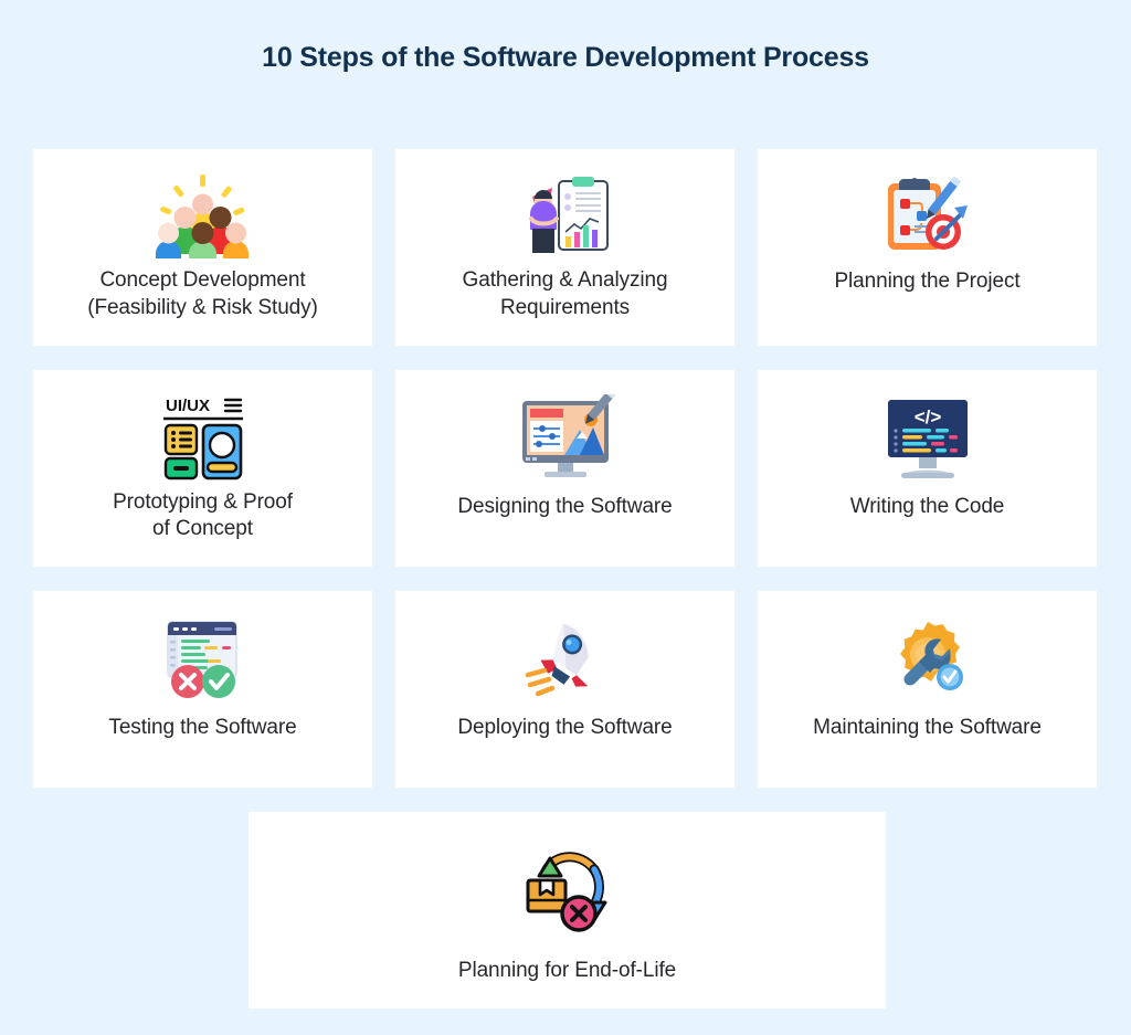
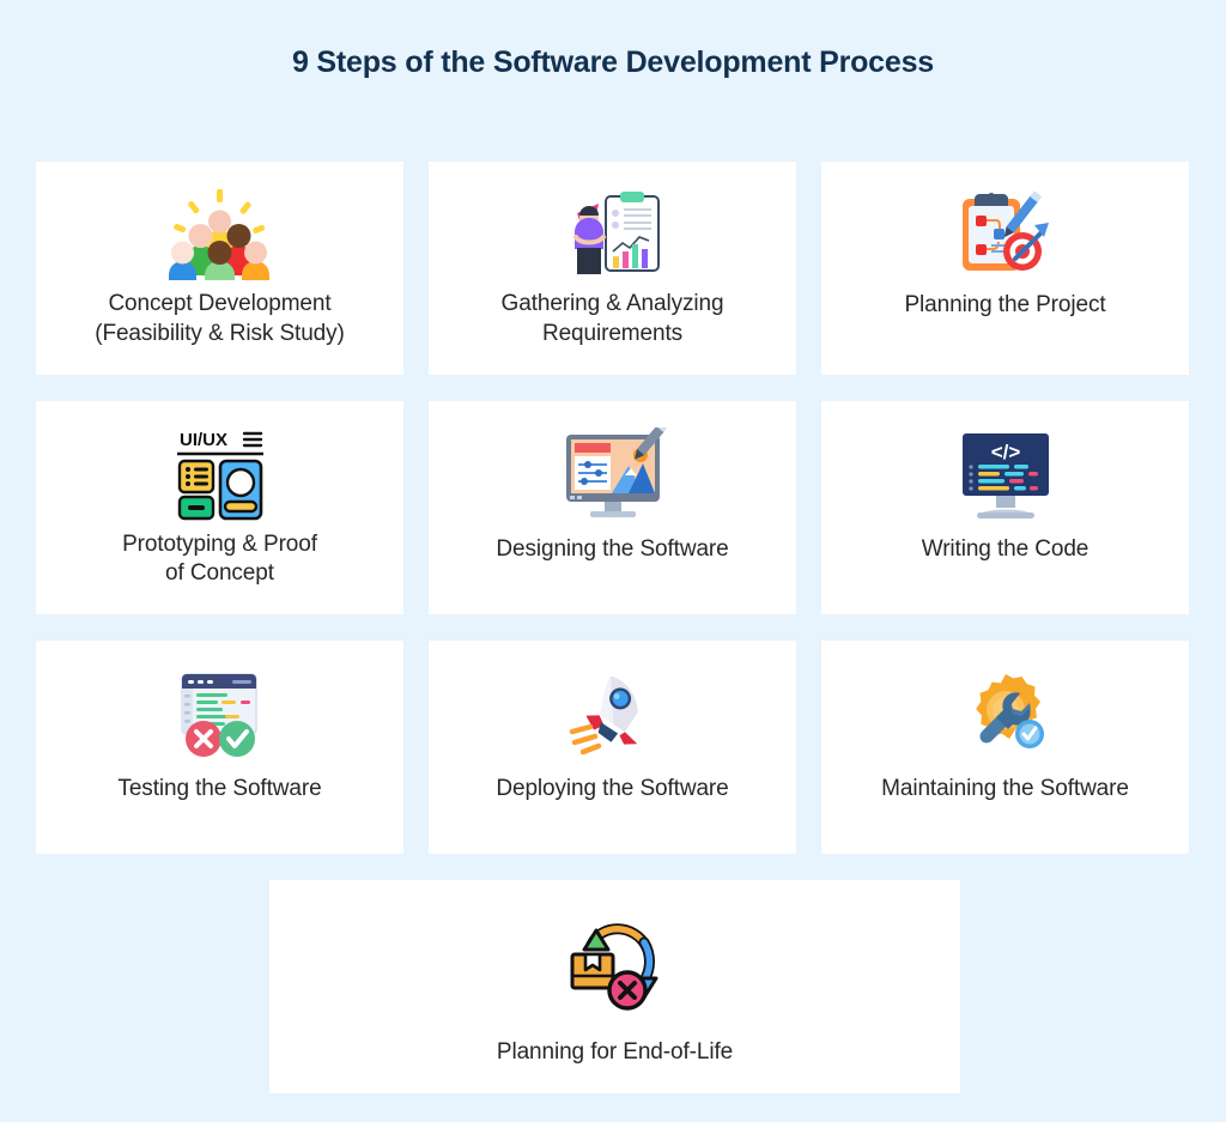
- 10 Steps of the Software Development Process
+ 9 Steps of the Software Development Process
  Concept Development
  (Feasibility & Risk Study)
  Gathering & Analyzing
  Requirements
  Planning the Project
  UI/UX
  Prototyping & Proof
  of Concept
  Designing the Software
  </>
  Writing the Code
  Testing the Software
  Deploying the Software
  Maintaining the Software
  Planning for End-of-Life
